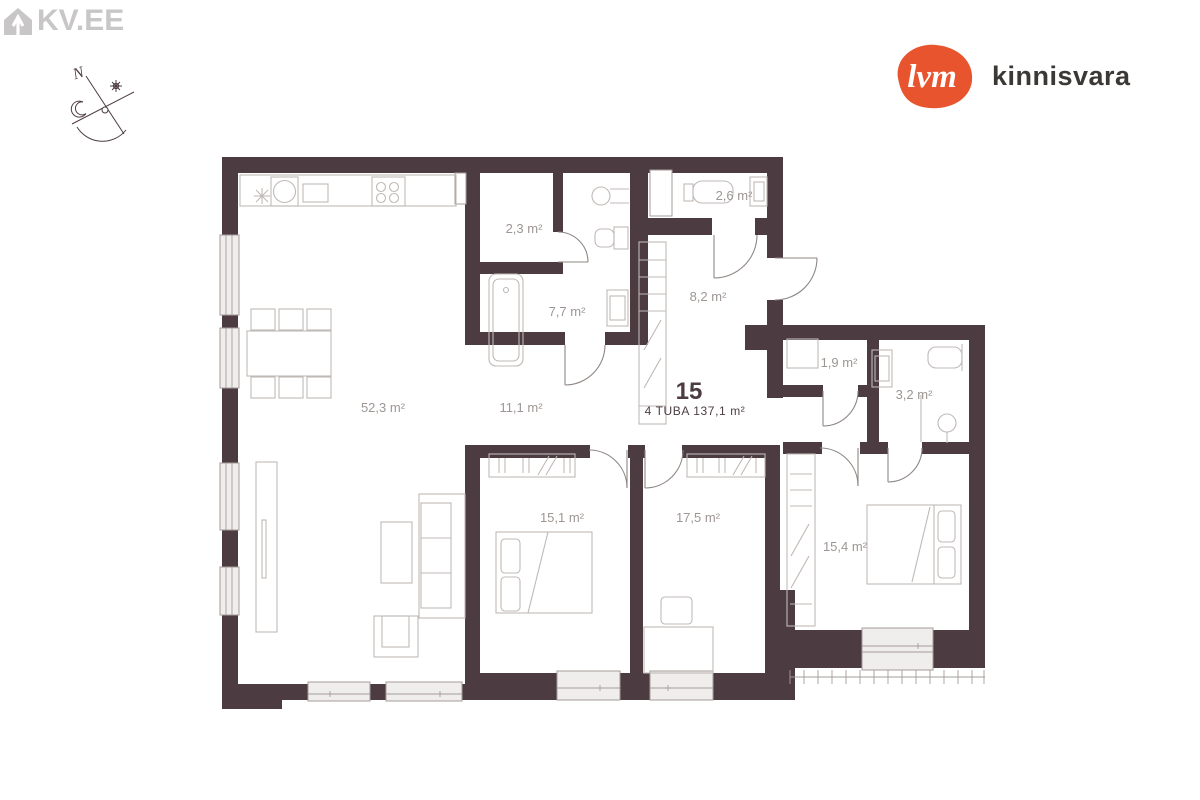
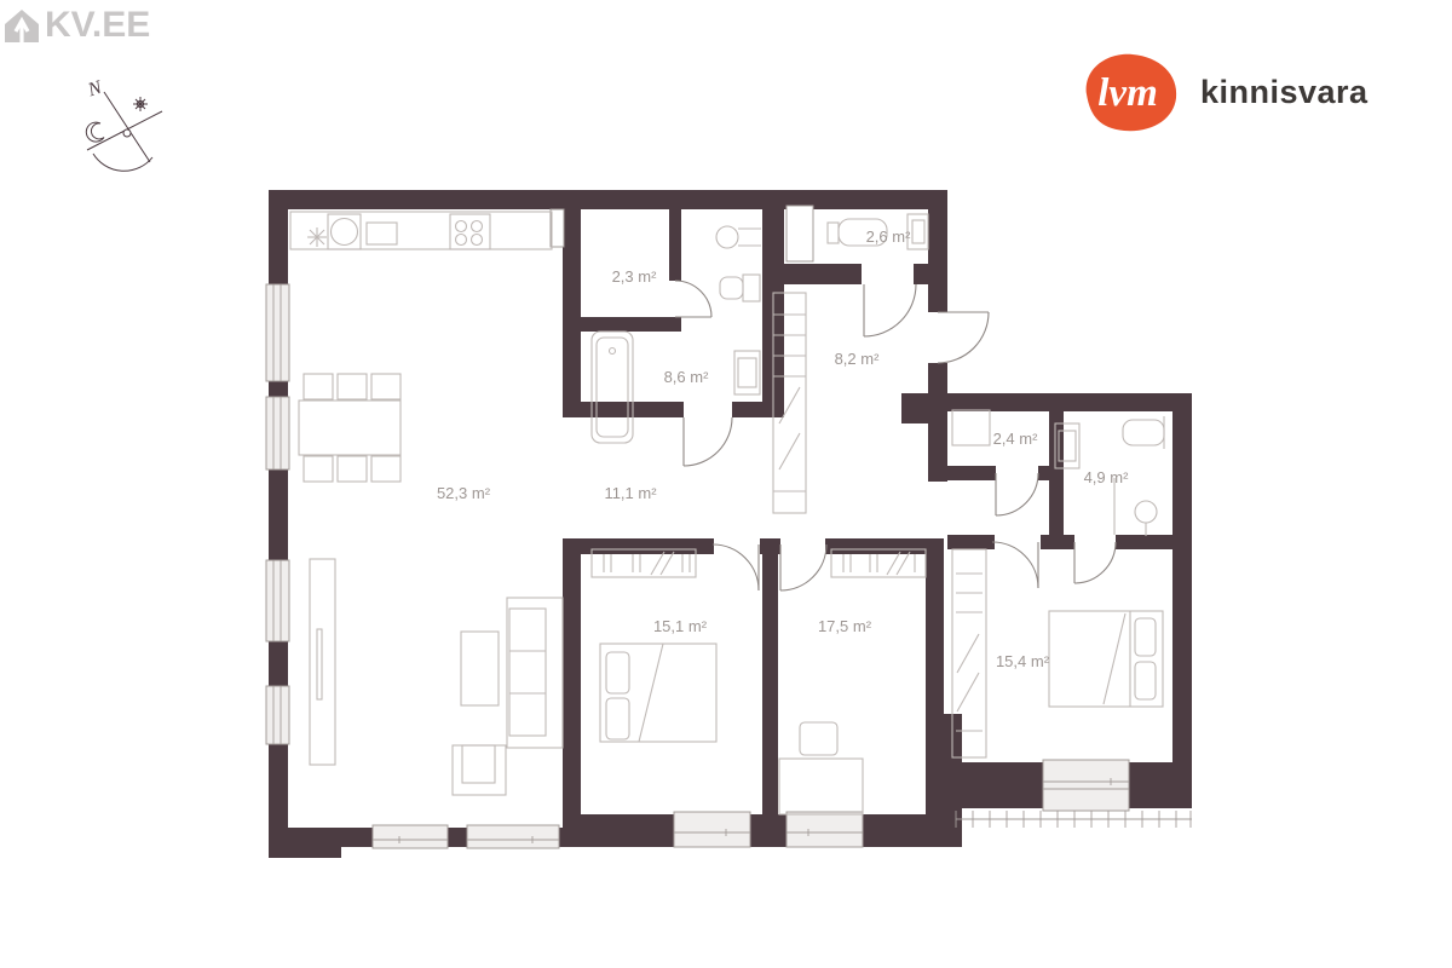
  KV.EE
  lvm
  kinnisvara
  52,3 m²
  11,1 m²
  2,3 m²
- 7,7 m²
+ 8,6 m²
  8,2 m²
  2,6 m²
- 1,9 m²
+ 2,4 m²
- 3,2 m²
+ 4,9 m²
  15,1 m²
  17,5 m²
  15,4 m²
- 15
- 4 TUBA 137,1 m²
